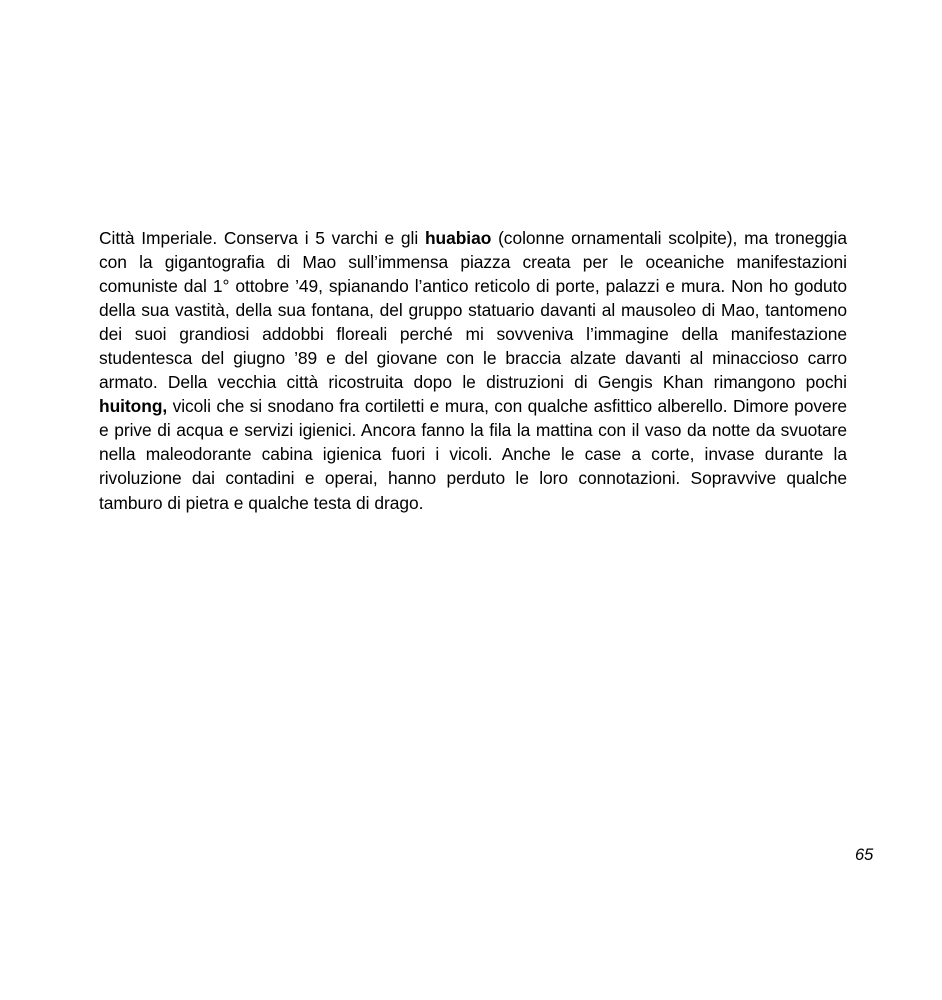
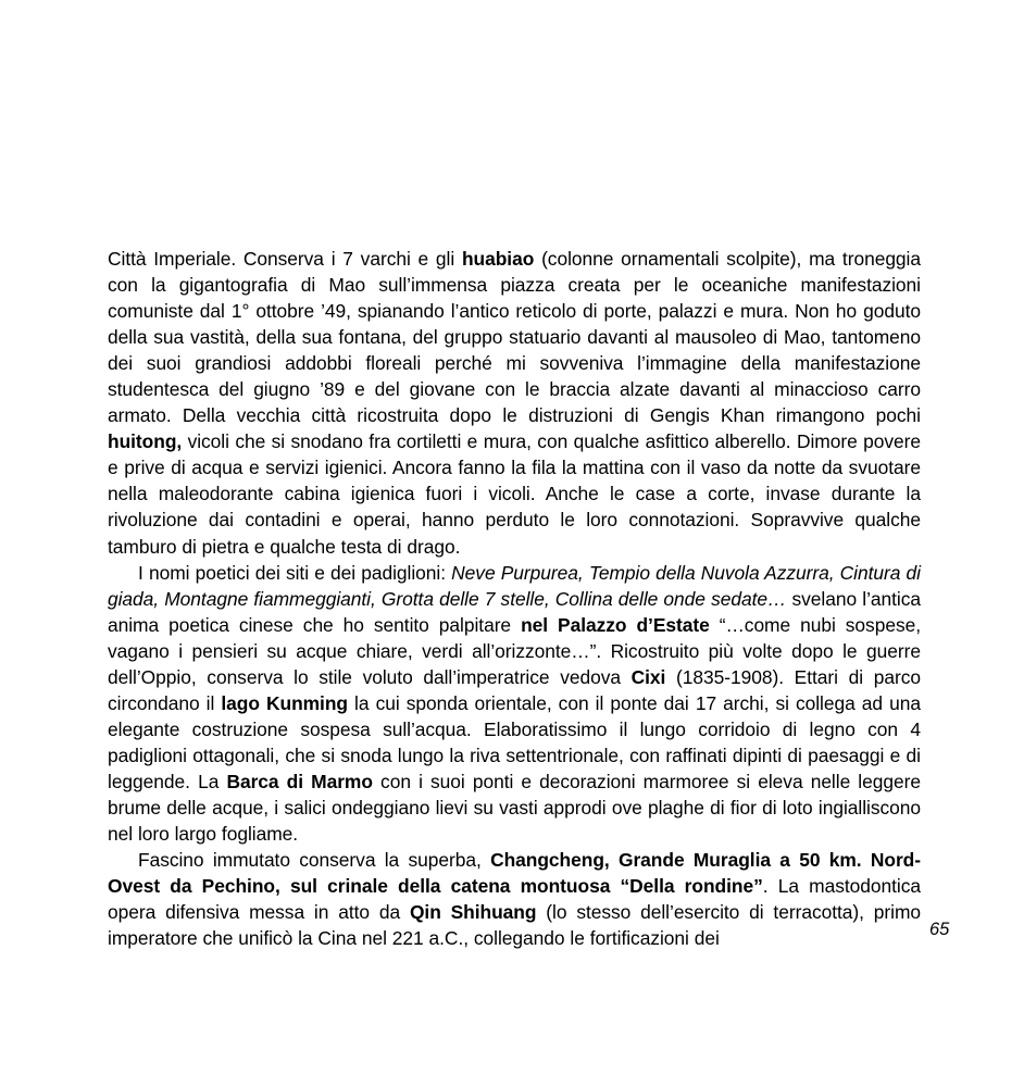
- Città Imperiale. Conserva i 5 varchi e gli huabiao (colonne ornamentali scolpite), ma troneggia con la gigantografia di Mao sull’immensa piazza creata per le oceaniche manifestazioni comuniste dal 1° ottobre ’49, spianando l’antico reticolo di porte, palazzi e mura. Non ho goduto della sua vastità, della sua fontana, del gruppo statuario davanti al mausoleo di Mao, tantomeno dei suoi grandiosi addobbi floreali perché mi sovveniva l’immagine della manifestazione studentesca del giugno ’89 e del giovane con le braccia alzate davanti al minaccioso carro armato. Della vecchia città ricostruita dopo le distruzioni di Gengis Khan rimangono pochi huitong, vicoli che si snodano fra cortiletti e mura, con qualche asfittico alberello. Dimore povere e prive di acqua e servizi igienici. Ancora fanno la fila la mattina con il vaso da notte da svuotare nella maleodorante cabina igienica fuori i vicoli. Anche le case a corte, invase durante la rivoluzione dai contadini e operai, hanno perduto le loro connotazioni. Sopravvive qualche tamburo di pietra e qualche testa di drago.
+ Città Imperiale. Conserva i 7 varchi e gli huabiao (colonne ornamentali scolpite), ma troneggia con la gigantografia di Mao sull’immensa piazza creata per le oceaniche manifestazioni comuniste dal 1° ottobre ’49, spianando l’antico reticolo di porte, palazzi e mura. Non ho goduto della sua vastità, della sua fontana, del gruppo statuario davanti al mausoleo di Mao, tantomeno dei suoi grandiosi addobbi floreali perché mi sovveniva l’immagine della manifestazione studentesca del giugno ’89 e del giovane con le braccia alzate davanti al minaccioso carro armato. Della vecchia città ricostruita dopo le distruzioni di Gengis Khan rimangono pochi huitong, vicoli che si snodano fra cortiletti e mura, con qualche asfittico alberello. Dimore povere e prive di acqua e servizi igienici. Ancora fanno la fila la mattina con il vaso da notte da svuotare nella maleodorante cabina igienica fuori i vicoli. Anche le case a corte, invase durante la rivoluzione dai contadini e operai, hanno perduto le loro connotazioni. Sopravvive qualche tamburo di pietra e qualche testa di drago.
+ I nomi poetici dei siti e dei padiglioni: Neve Purpurea, Tempio della Nuvola Azzurra, Cintura di giada, Montagne fiammeggianti, Grotta delle 7 stelle, Collina delle onde sedate… svelano l’antica anima poetica cinese che ho sentito palpitare nel Palazzo d’Estate “…come nubi sospese, vagano i pensieri su acque chiare, verdi all’orizzonte…”. Ricostruito più volte dopo le guerre dell’Oppio, conserva lo stile voluto dall’imperatrice vedova Cixi (1835-1908). Ettari di parco circondano il lago Kunming la cui sponda orientale, con il ponte dai 17 archi, si collega ad una elegante costruzione sospesa sull’acqua. Elaboratissimo il lungo corridoio di legno con 4 padiglioni ottagonali, che si snoda lungo la riva settentrionale, con raffinati dipinti di paesaggi e di leggende. La Barca di Marmo con i suoi ponti e decorazioni marmoree si eleva nelle leggere brume delle acque, i salici ondeggiano lievi su vasti approdi ove plaghe di fior di loto ingialliscono nel loro largo fogliame.
+ Fascino immutato conserva la superba, Changcheng, Grande Muraglia a 50 km. Nord-Ovest da Pechino, sul crinale della catena montuosa “Della rondine”. La mastodontica opera difensiva messa in atto da Qin Shihuang (lo stesso dell’esercito di terracotta), primo imperatore che unificò la Cina nel 221 a.C., collegando le fortificazioni dei
  65
